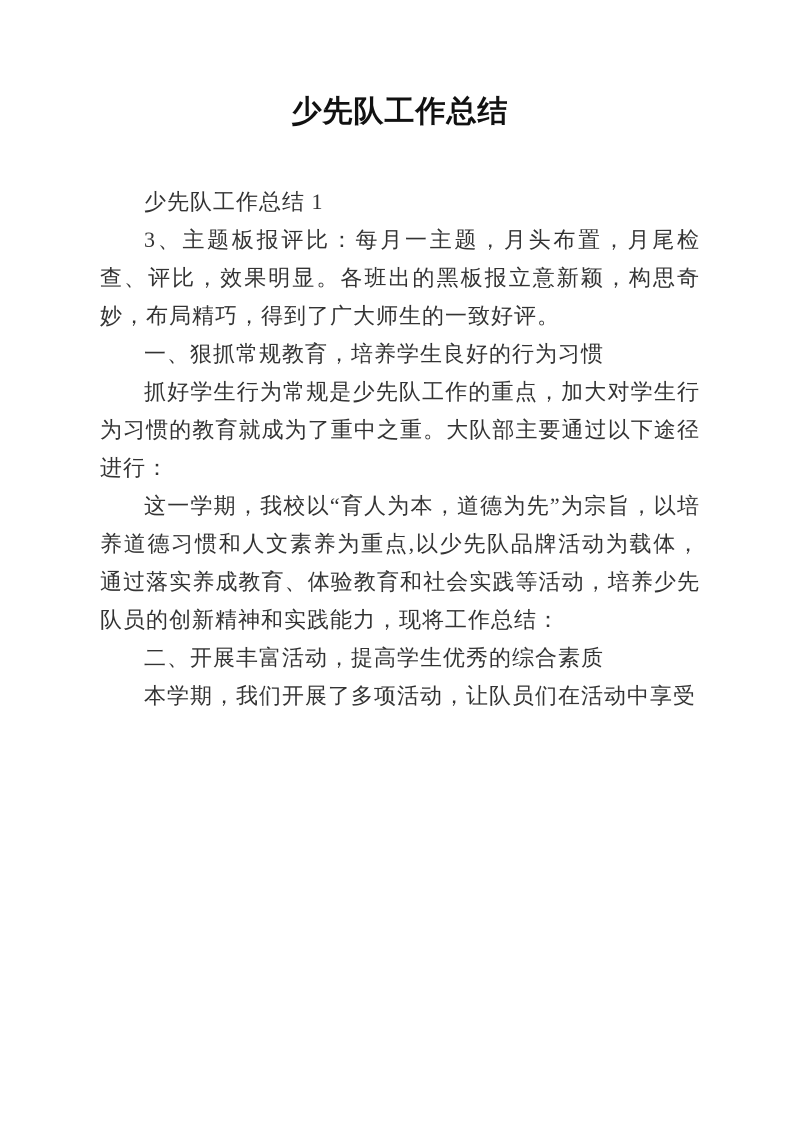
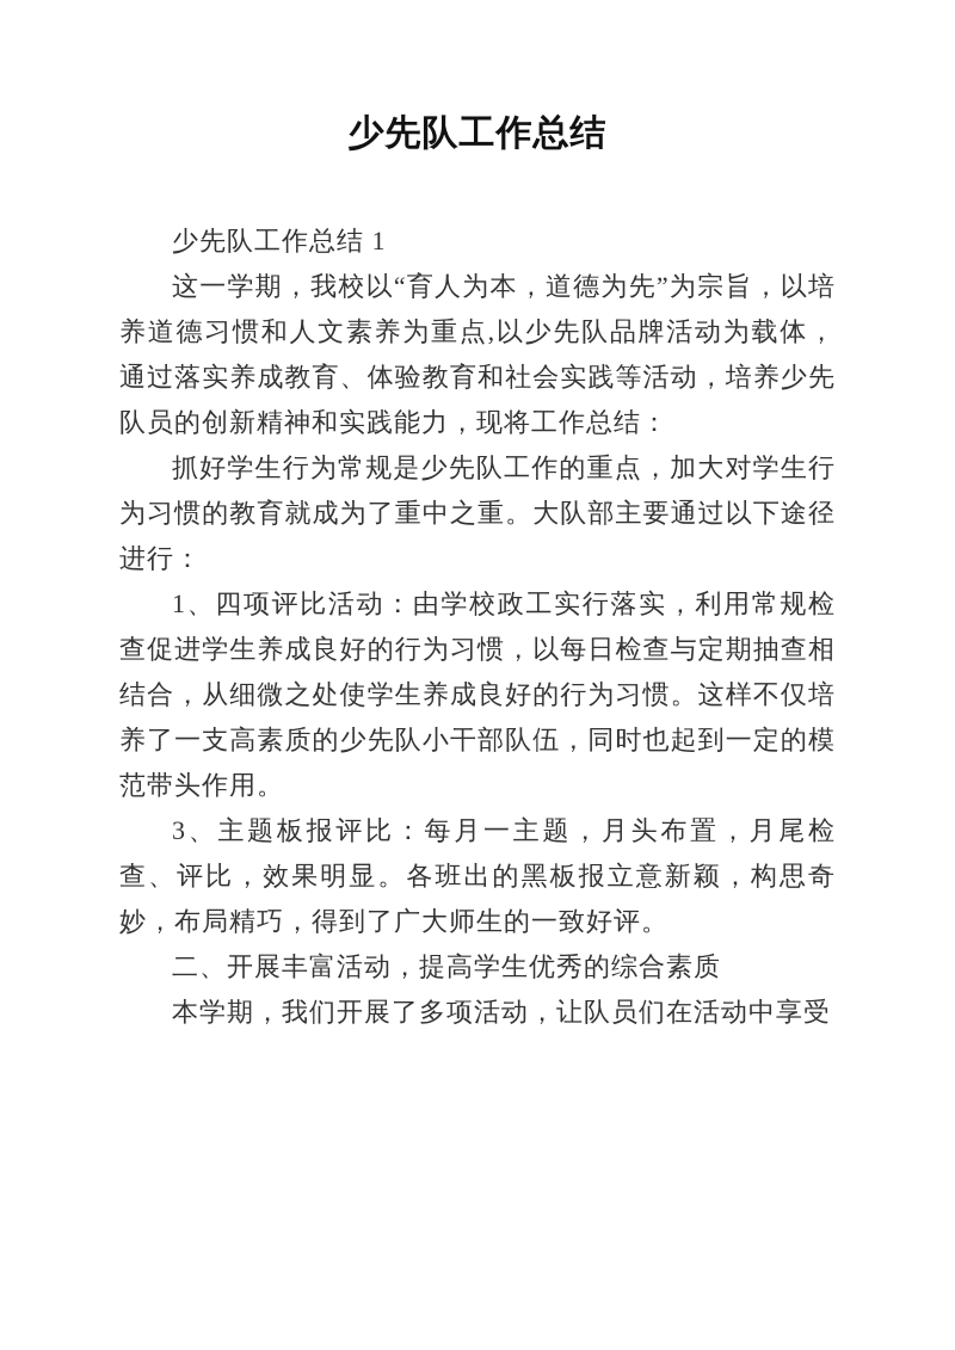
  少先队工作总结
  少先队工作总结 1
- 3、主题板报评比：每月一主题，月头布置，月尾检查、评比，效果明显。各班出的黑板报立意新颖，构思奇妙，布局精巧，得到了广大师生的一致好评。
+ 这一学期，我校以“育人为本，道德为先”为宗旨，以培养道德习惯和人文素养为重点,以少先队品牌活动为载体，通过落实养成教育、体验教育和社会实践等活动，培养少先队员的创新精神和实践能力，现将工作总结：
- 一、狠抓常规教育，培养学生良好的行为习惯
  抓好学生行为常规是少先队工作的重点，加大对学生行为习惯的教育就成为了重中之重。大队部主要通过以下途径进行：
+ 1、四项评比活动：由学校政工实行落实，利用常规检查促进学生养成良好的行为习惯，以每日检查与定期抽查相结合，从细微之处使学生养成良好的行为习惯。这样不仅培养了一支高素质的少先队小干部队伍，同时也起到一定的模范带头作用。
- 这一学期，我校以“育人为本，道德为先”为宗旨，以培养道德习惯和人文素养为重点,以少先队品牌活动为载体，通过落实养成教育、体验教育和社会实践等活动，培养少先队员的创新精神和实践能力，现将工作总结：
+ 3、主题板报评比：每月一主题，月头布置，月尾检查、评比，效果明显。各班出的黑板报立意新颖，构思奇妙，布局精巧，得到了广大师生的一致好评。
  二、开展丰富活动，提高学生优秀的综合素质
  本学期，我们开展了多项活动，让队员们在活动中享受
